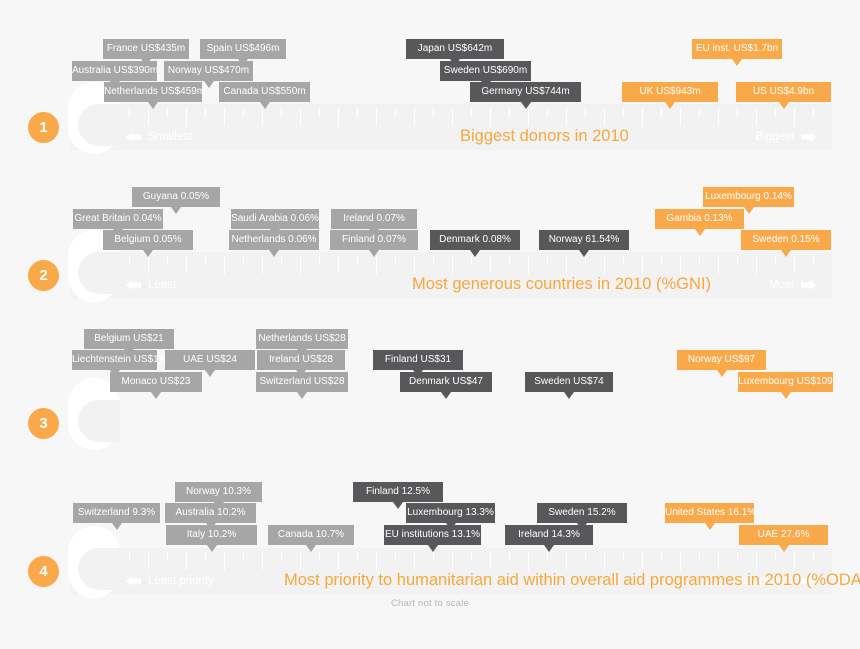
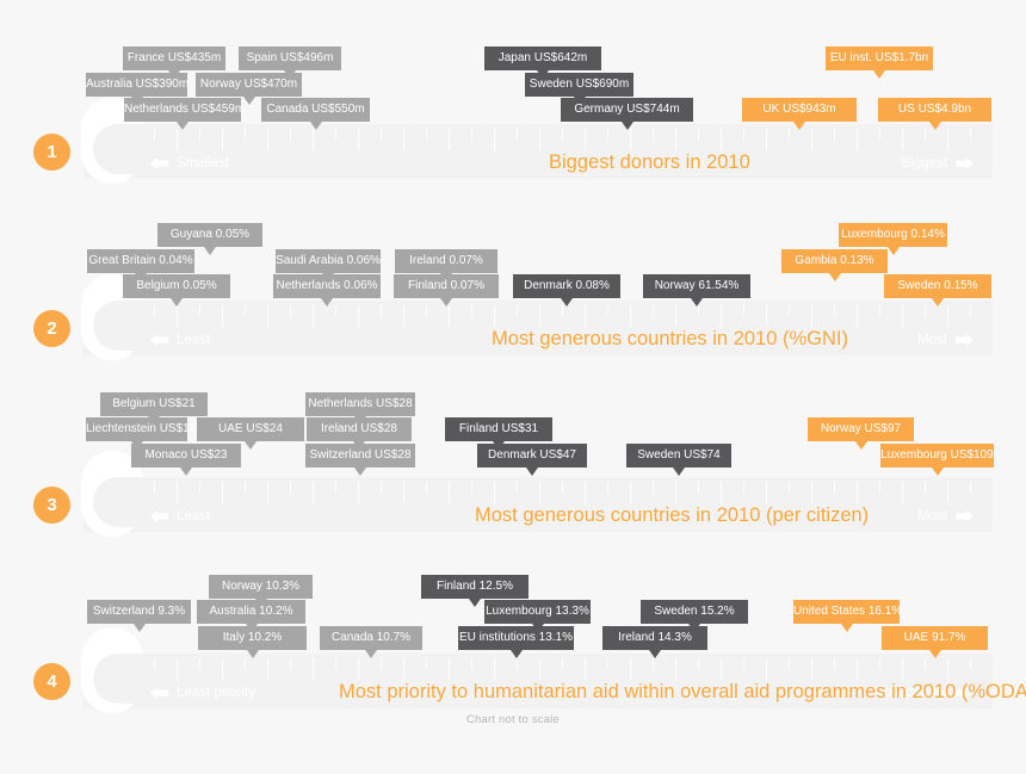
  Biggest donors in 2010
  1
  Australia US$390m
  France US$435m
  Netherlands US$459m
  Norway US$470m
  Spain US$496m
  Canada US$550m
  Japan US$642m
  Sweden US$690m
  Germany US$744m
  EU inst. US$1.7bn
  UK US$943m
  US US$4.9bn
  Most generous countries in 2010 (%GNI)
  2
  Great Britain 0.04%
  Guyana 0.05%
  Belgium 0.05%
  Saudi Arabia 0.06%
  Netherlands 0.06%
  Ireland 0.07%
  Finland 0.07%
  Denmark 0.08%
  Norway 61.54%
  Luxembourg 0.14%
  Gambia 0.13%
  Sweden 0.15%
+ Most generous countries in 2010 (per citizen)
  3
  Liechtenstein US$19
  Belgium US$21
  Monaco US$23
  UAE US$24
  Netherlands US$28
  Ireland US$28
  Switzerland US$28
  Finland US$31
  Denmark US$47
  Sweden US$74
  Norway US$97
  Luxembourg US$109
  Most priority
  Most priority to humanitarian aid within overall aid programmes in 2010 (%ODA
  4
  Switzerland 9.3%
  Norway 10.3%
  Australia 10.2%
  Italy 10.2%
  Canada 10.7%
  Finland 12.5%
  Luxembourg 13.3%
  EU institutions 13.1%
  Sweden 15.2%
  Ireland 14.3%
  United States 16.1%
- UAE 27.6%
+ UAE 91.7%
  Chart not to scale
